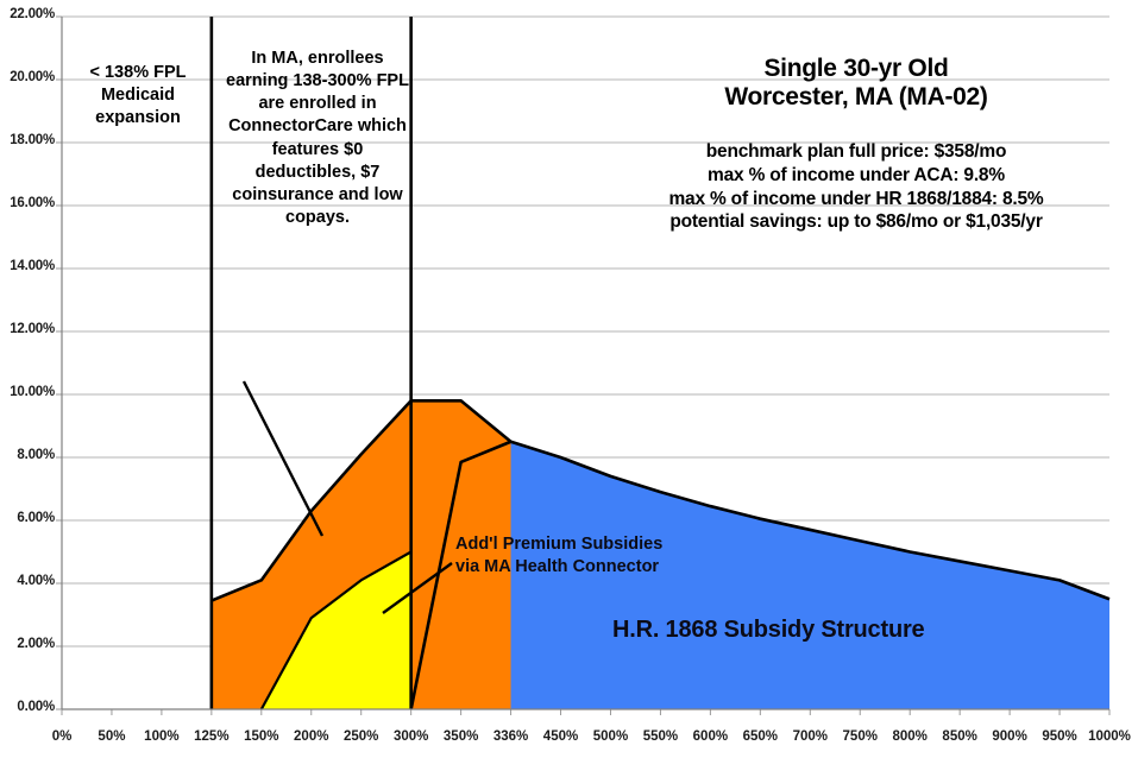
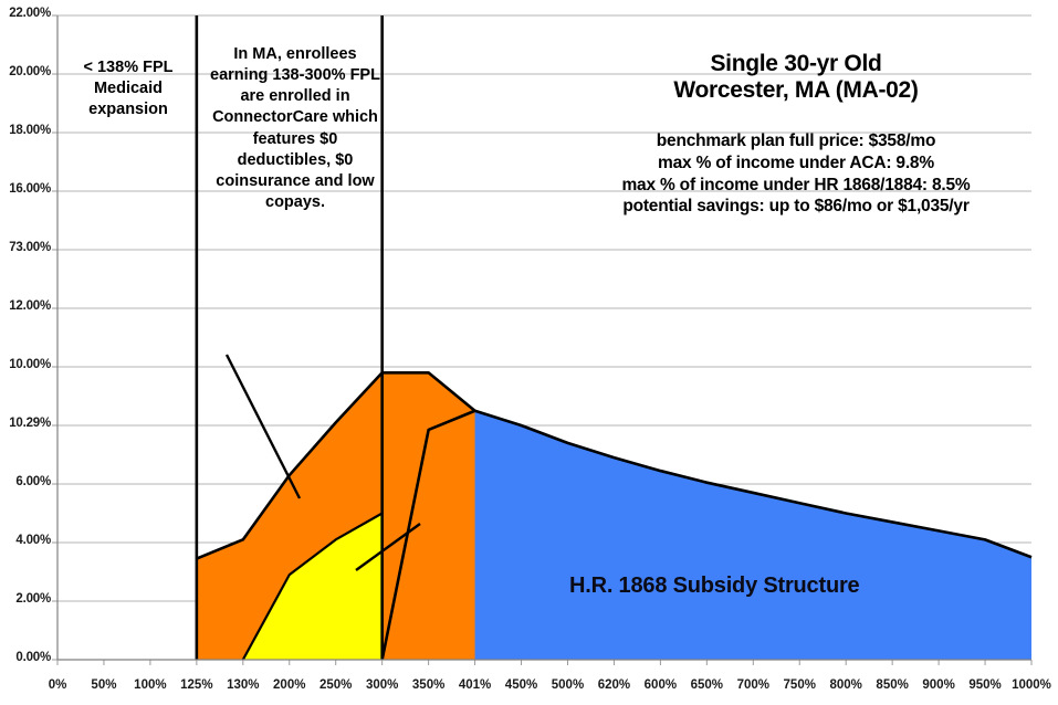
  0.00%
  2.00%
  4.00%
  6.00%
- 8.00%
+ 10.29%
  10.00%
  12.00%
- 14.00%
+ 73.00%
  16.00%
  18.00%
  20.00%
  22.00%
  0%
  50%
  100%
  125%
- 150%
+ 130%
  200%
  250%
  300%
  350%
- 336%
+ 401%
  450%
  500%
- 550%
+ 620%
  600%
  650%
  700%
  750%
  800%
  850%
  900%
  950%
  1000%
  Single 30-yr Old
  Worcester, MA (MA-02)
  benchmark plan full price: $358/mo
  max % of income under ACA: 9.8%
  max % of income under HR 1868/1884: 8.5%
  potential savings: up to $86/mo or $1,035/yr
  < 138% FPL Medicaid expansion
- In MA, enrollees earning 138-300% FPL are enrolled in ConnectorCare which features $0 deductibles, $7 coinsurance and low copays.
+ In MA, enrollees earning 138-300% FPL are enrolled in ConnectorCare which features $0 deductibles, $0 coinsurance and low copays.
- Add'l Premium Subsidies
- via MA Health Connector
  H.R. 1868 Subsidy Structure
